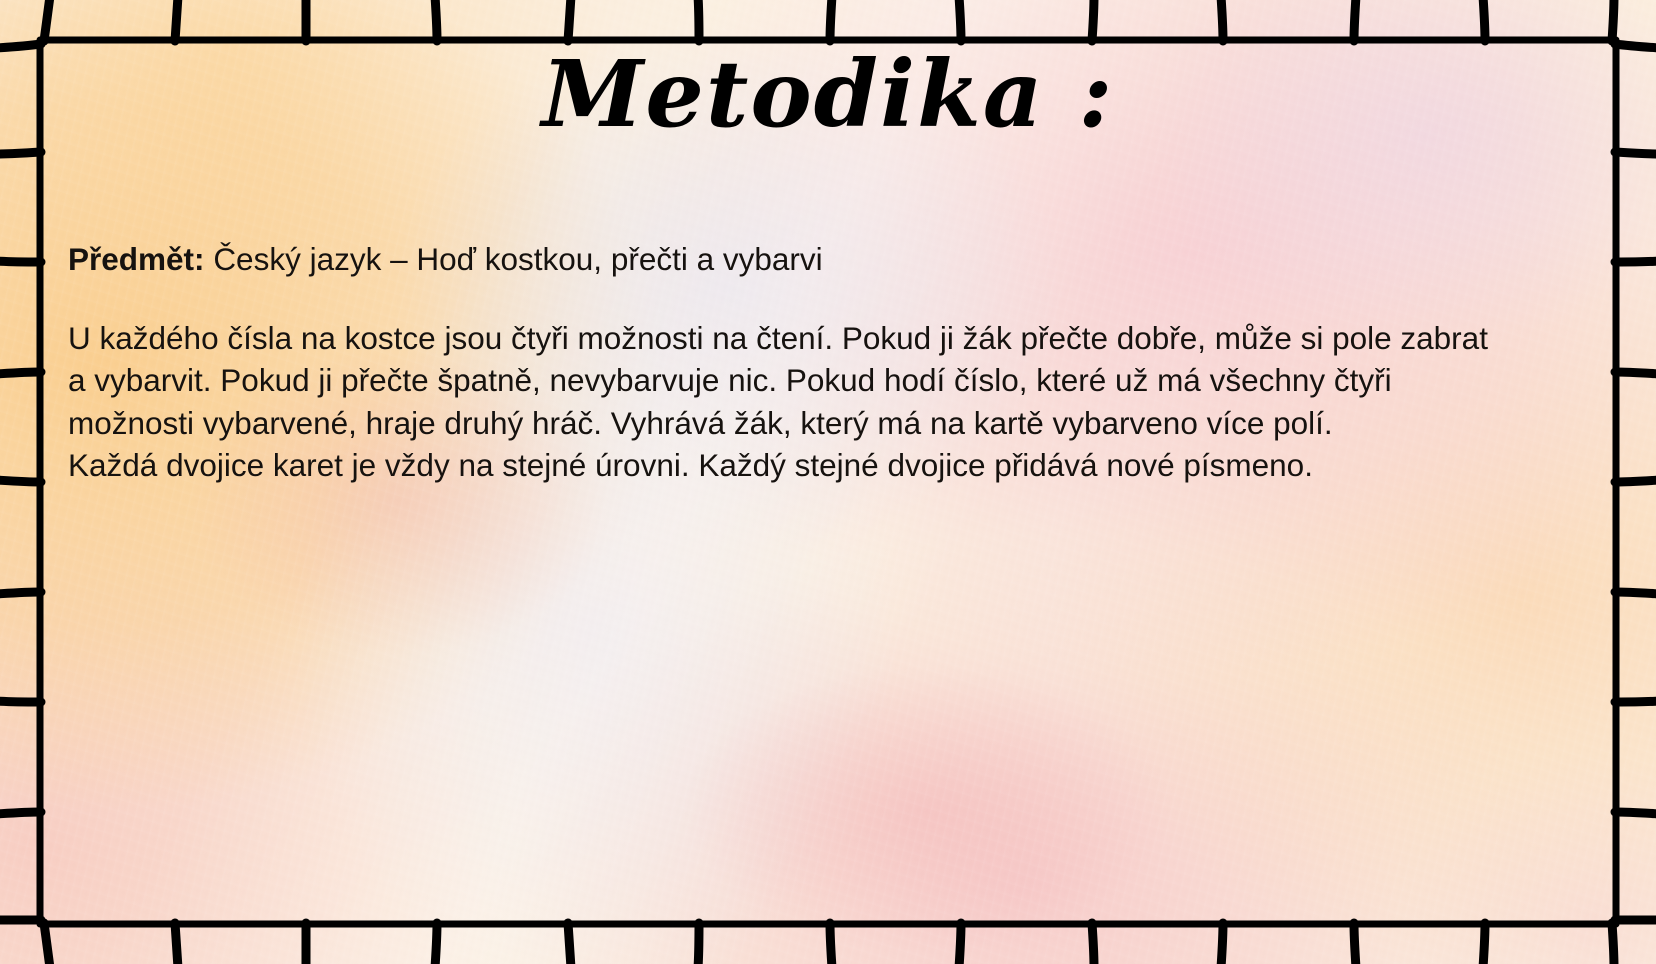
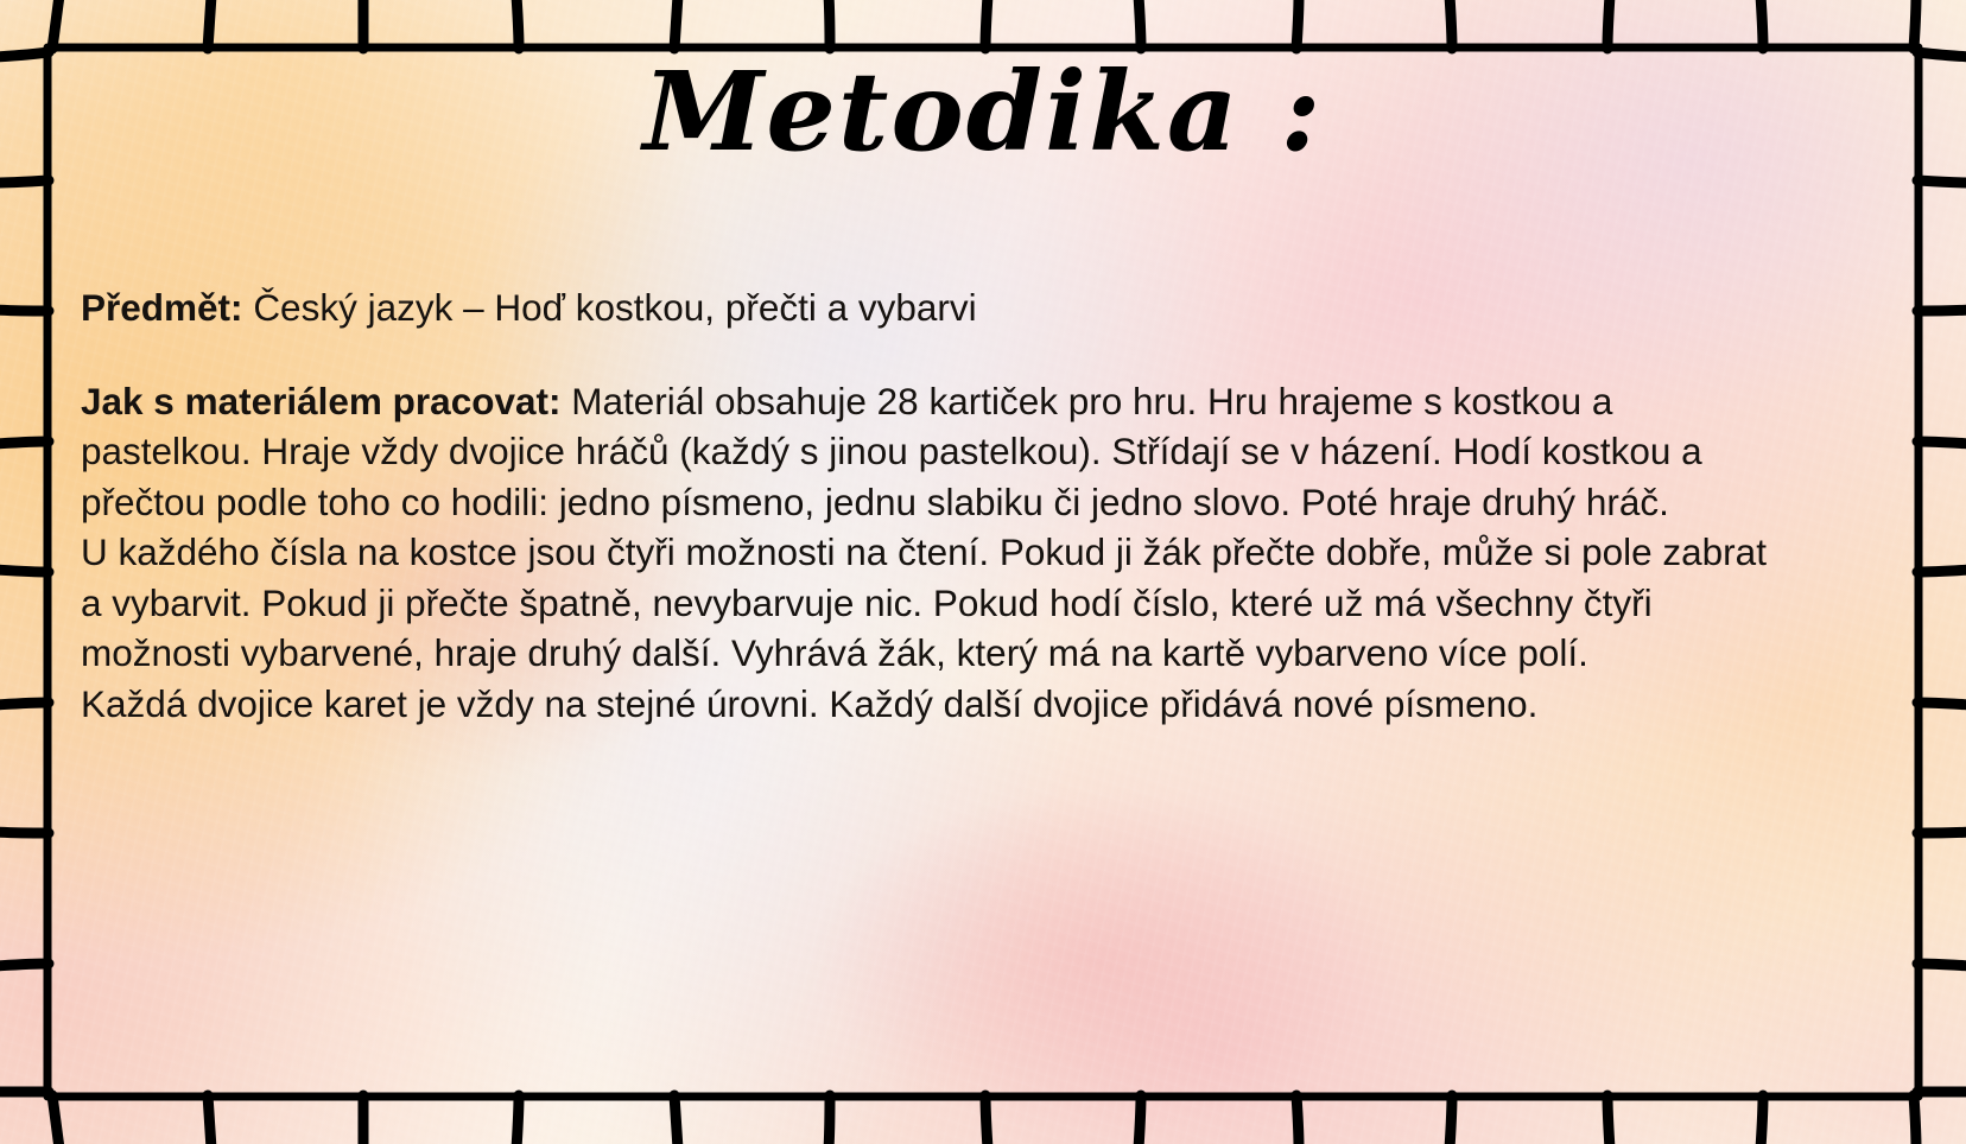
  Metodika :
  Předmět: Český jazyk – Hoď kostkou, přečti a vybarvi
+ Jak s materiálem pracovat: Materiál obsahuje 28 kartiček pro hru. Hru hrajeme s kostkou a pastelkou. Hraje vždy dvojice hráčů (každý s jinou pastelkou). Střídají se v házení. Hodí kostkou a přečtou podle toho co hodili: jedno písmeno, jednu slabiku či jedno slovo. Poté hraje druhý hráč.
- U každého čísla na kostce jsou čtyři možnosti na čtení. Pokud ji žák přečte dobře, může si pole zabrat a vybarvit. Pokud ji přečte špatně, nevybarvuje nic. Pokud hodí číslo, které už má všechny čtyři možnosti vybarvené, hraje druhý hráč. Vyhrává žák, který má na kartě vybarveno více polí.
+ U každého čísla na kostce jsou čtyři možnosti na čtení. Pokud ji žák přečte dobře, může si pole zabrat a vybarvit. Pokud ji přečte špatně, nevybarvuje nic. Pokud hodí číslo, které už má všechny čtyři možnosti vybarvené, hraje druhý další. Vyhrává žák, který má na kartě vybarveno více polí.
- Každá dvojice karet je vždy na stejné úrovni. Každý stejné dvojice přidává nové písmeno.
+ Každá dvojice karet je vždy na stejné úrovni. Každý další dvojice přidává nové písmeno.
